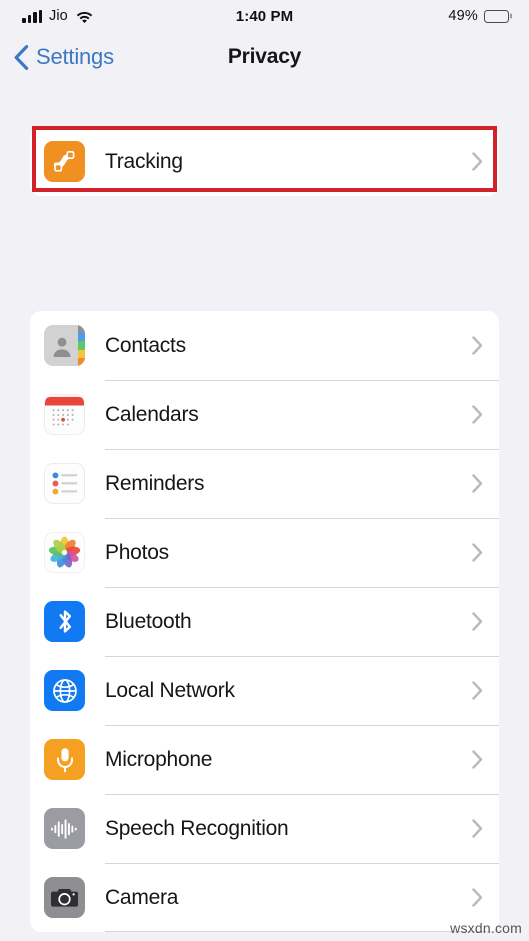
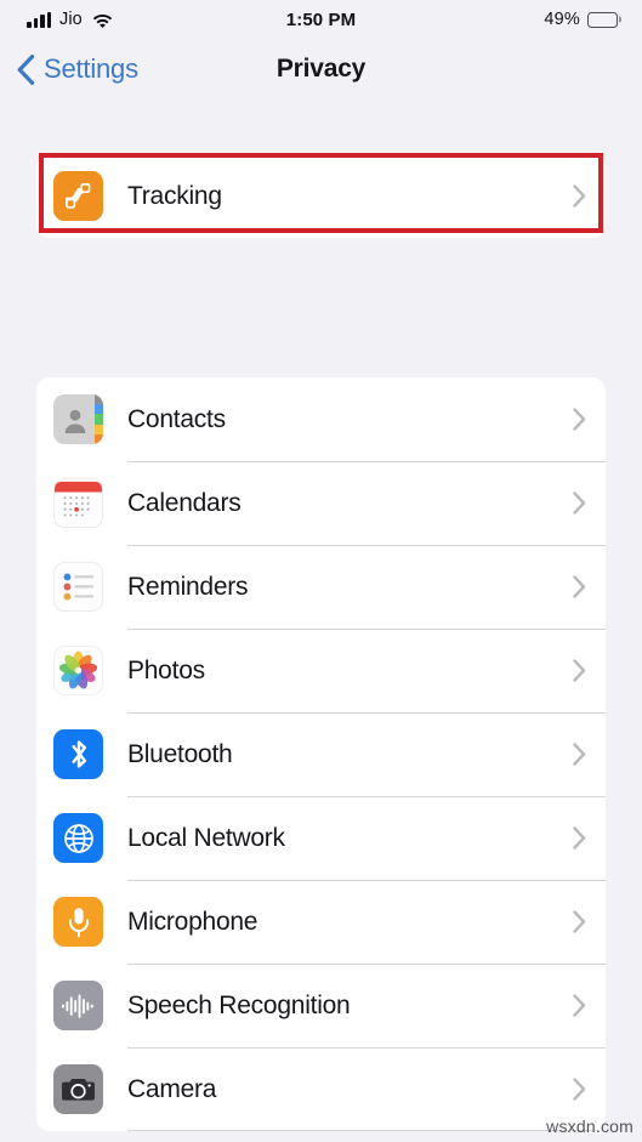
  Jio
- 1:40 PM
+ 1:50 PM
  49%
  Settings
  Privacy
  Tracking
  Contacts
  Calendars
  Reminders
  Photos
  Bluetooth
  Local Network
  Microphone
  Speech Recognition
  Camera
  wsxdn.com
